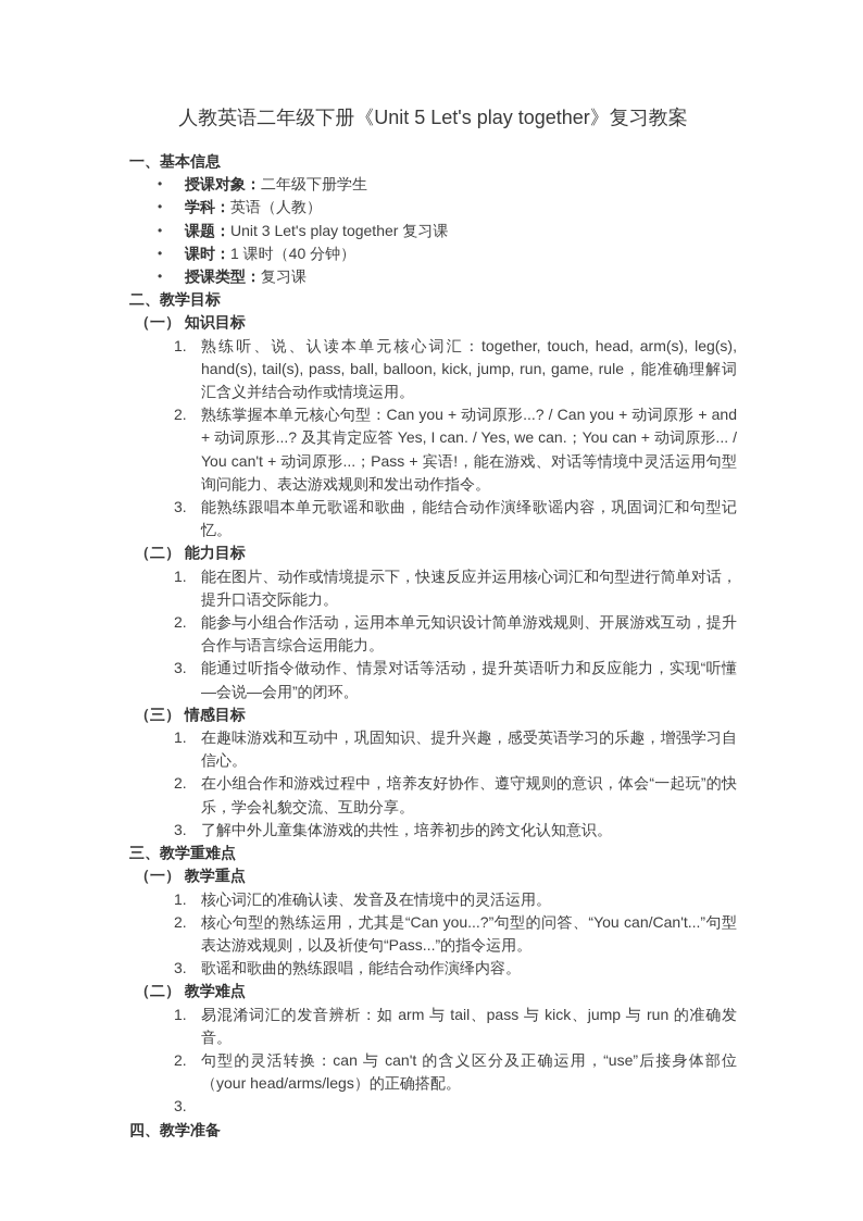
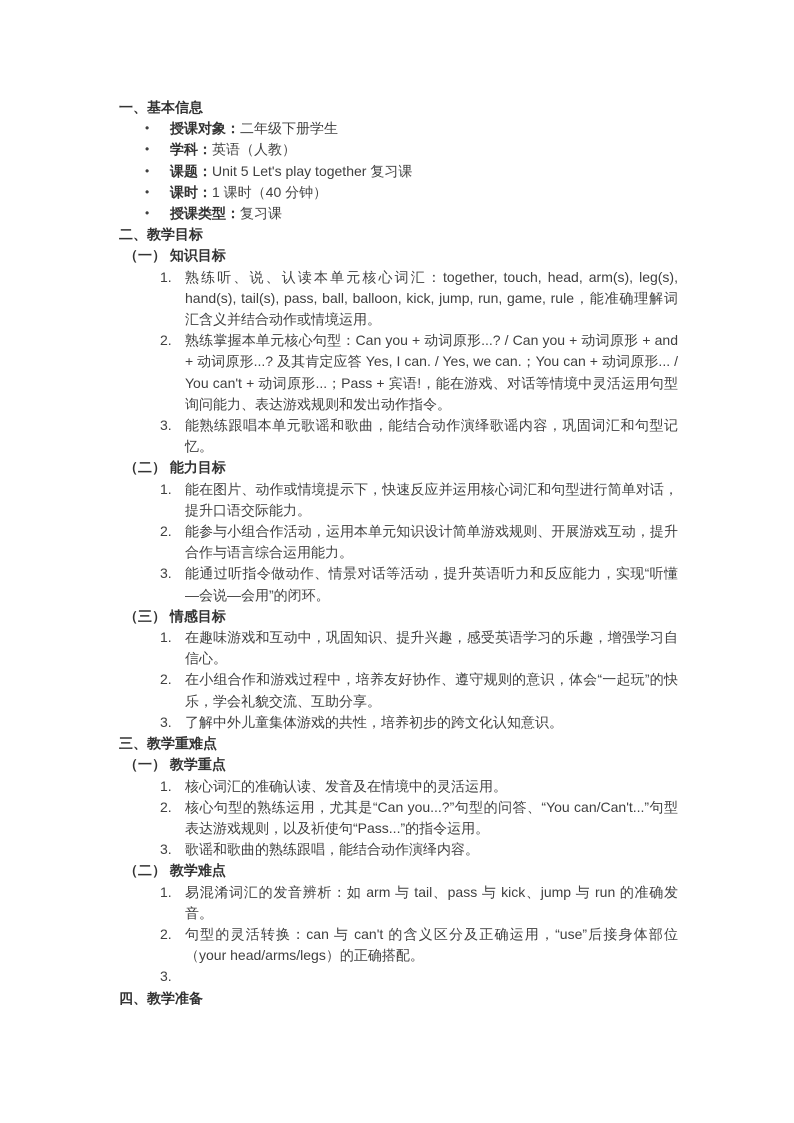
- 人教英语二年级下册《Unit 5 Let's play together》复习教案
  一、基本信息
  •
  授课对象：
  二年级下册学生
  •
  学科：
  英语（人教）
  •
  课题：
- Unit 3 Let's play together 复习课
+ Unit 5 Let's play together 复习课
  •
  课时：
  1 课时（40 分钟）
  •
  授课类型：
  复习课
  二、教学目标
  （一） 知识目标
  1.
  熟练听、说、认读本单元核心词汇：together, touch, head, arm(s), leg(s), hand(s), tail(s), pass, ball, balloon, kick, jump, run, game, rule，能准确理解词汇含义并结合动作或情境运用。
  2.
  熟练掌握本单元核心句型：Can you + 动词原形...? / Can you + 动词原形 + and + 动词原形...? 及其肯定应答 Yes, I can. / Yes, we can.；You can + 动词原形... / You can't + 动词原形...；Pass + 宾语!，能在游戏、对话等情境中灵活运用句型询问能力、表达游戏规则和发出动作指令。
  3.
  能熟练跟唱本单元歌谣和歌曲，能结合动作演绎歌谣内容，巩固词汇和句型记忆。
  （二） 能力目标
  1.
  能在图片、动作或情境提示下，快速反应并运用核心词汇和句型进行简单对话，提升口语交际能力。
  2.
  能参与小组合作活动，运用本单元知识设计简单游戏规则、开展游戏互动，提升合作与语言综合运用能力。
  3.
  能通过听指令做动作、情景对话等活动，提升英语听力和反应能力，实现“听懂—会说—会用”的闭环。
  （三） 情感目标
  1.
  在趣味游戏和互动中，巩固知识、提升兴趣，感受英语学习的乐趣，增强学习自信心。
  2.
  在小组合作和游戏过程中，培养友好协作、遵守规则的意识，体会“一起玩”的快乐，学会礼貌交流、互助分享。
  3.
  了解中外儿童集体游戏的共性，培养初步的跨文化认知意识。
  三、教学重难点
  （一） 教学重点
  1.
  核心词汇的准确认读、发音及在情境中的灵活运用。
  2.
  核心句型的熟练运用，尤其是“Can you...?”句型的问答、“You can/Can't...”句型表达游戏规则，以及祈使句“Pass...”的指令运用。
  3.
  歌谣和歌曲的熟练跟唱，能结合动作演绎内容。
  （二） 教学难点
  1.
  易混淆词汇的发音辨析：如 arm 与 tail、pass 与 kick、jump 与 run 的准确发音。
  2.
  句型的灵活转换：can 与 can't 的含义区分及正确运用，“use”后接身体部位（your head/arms/legs）的正确搭配。
  3.
  四、教学准备
